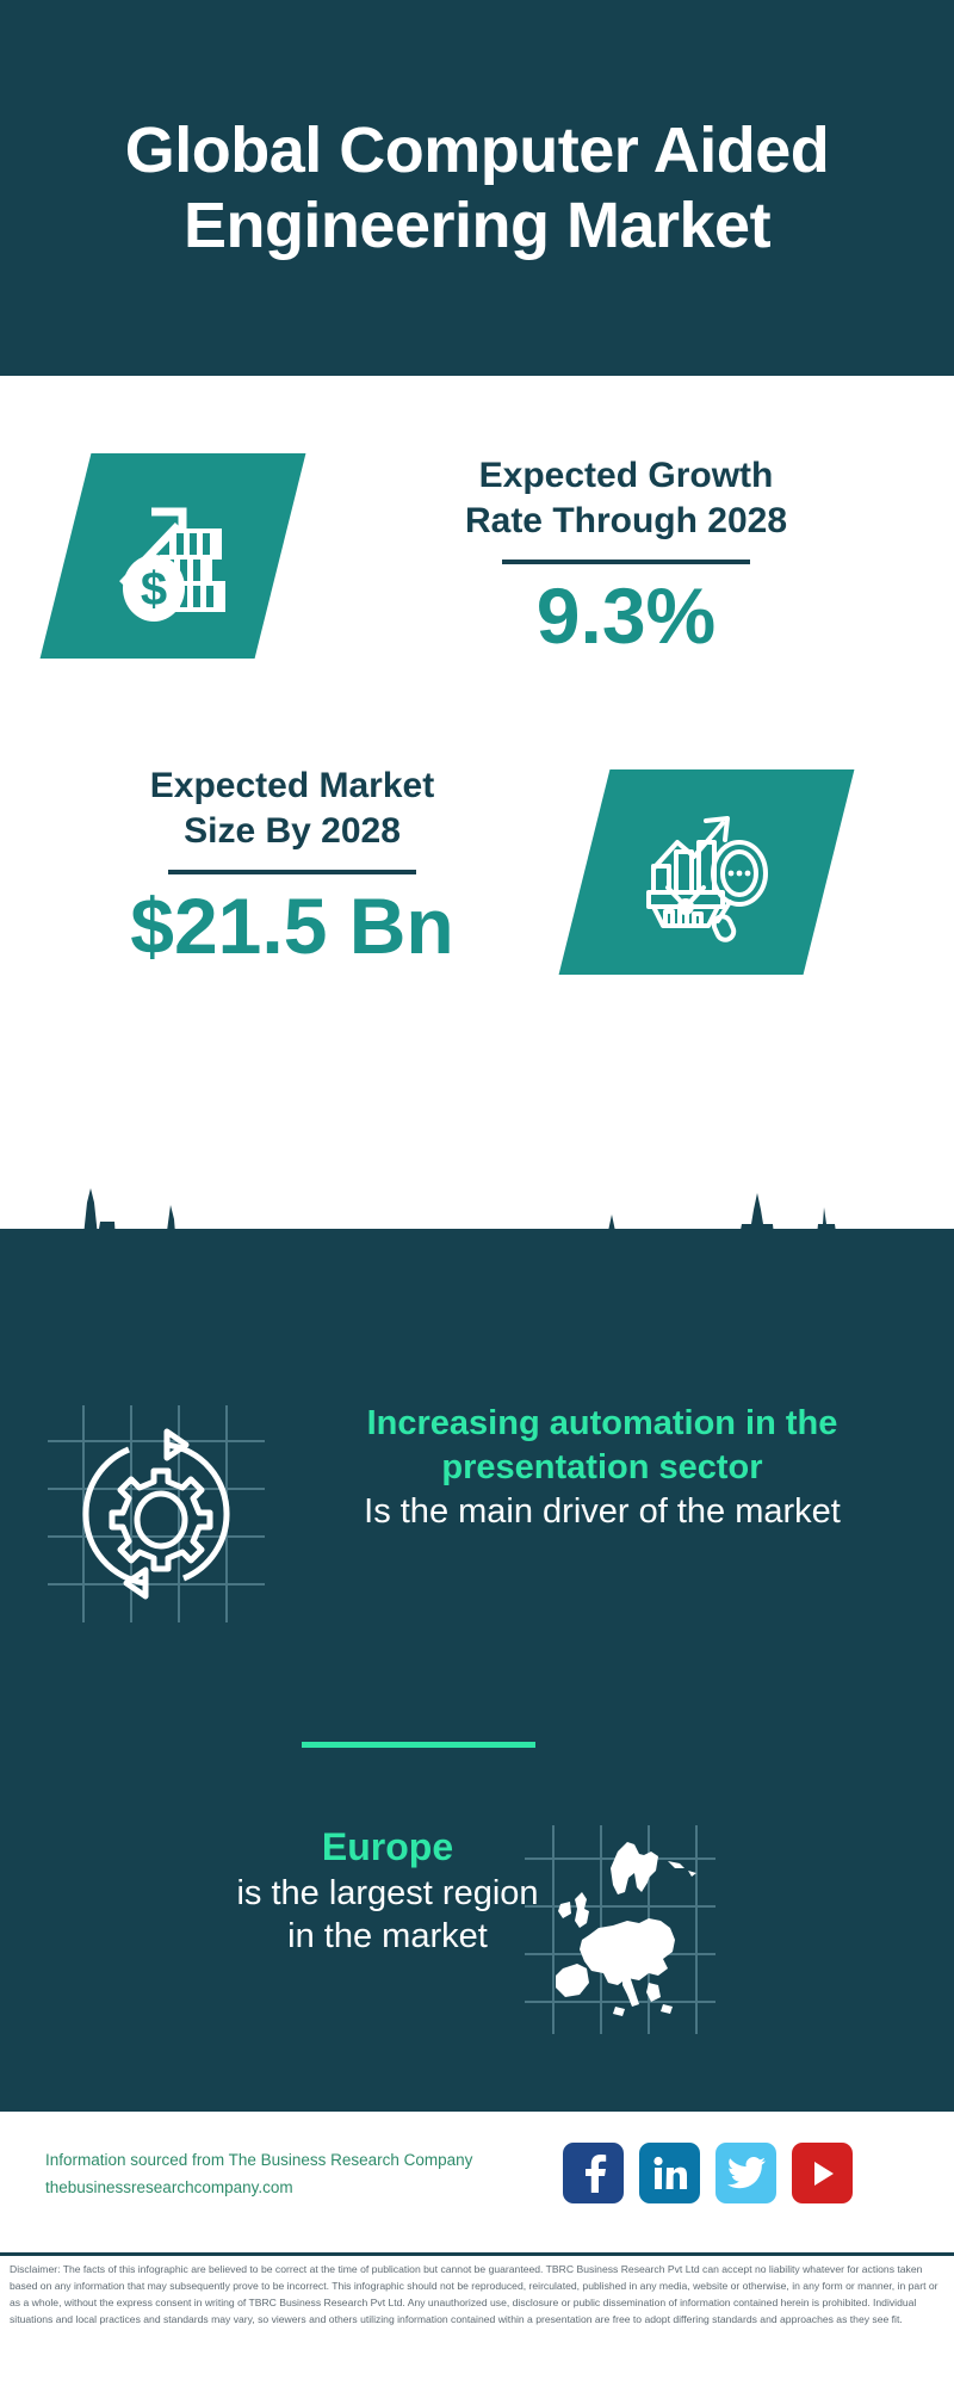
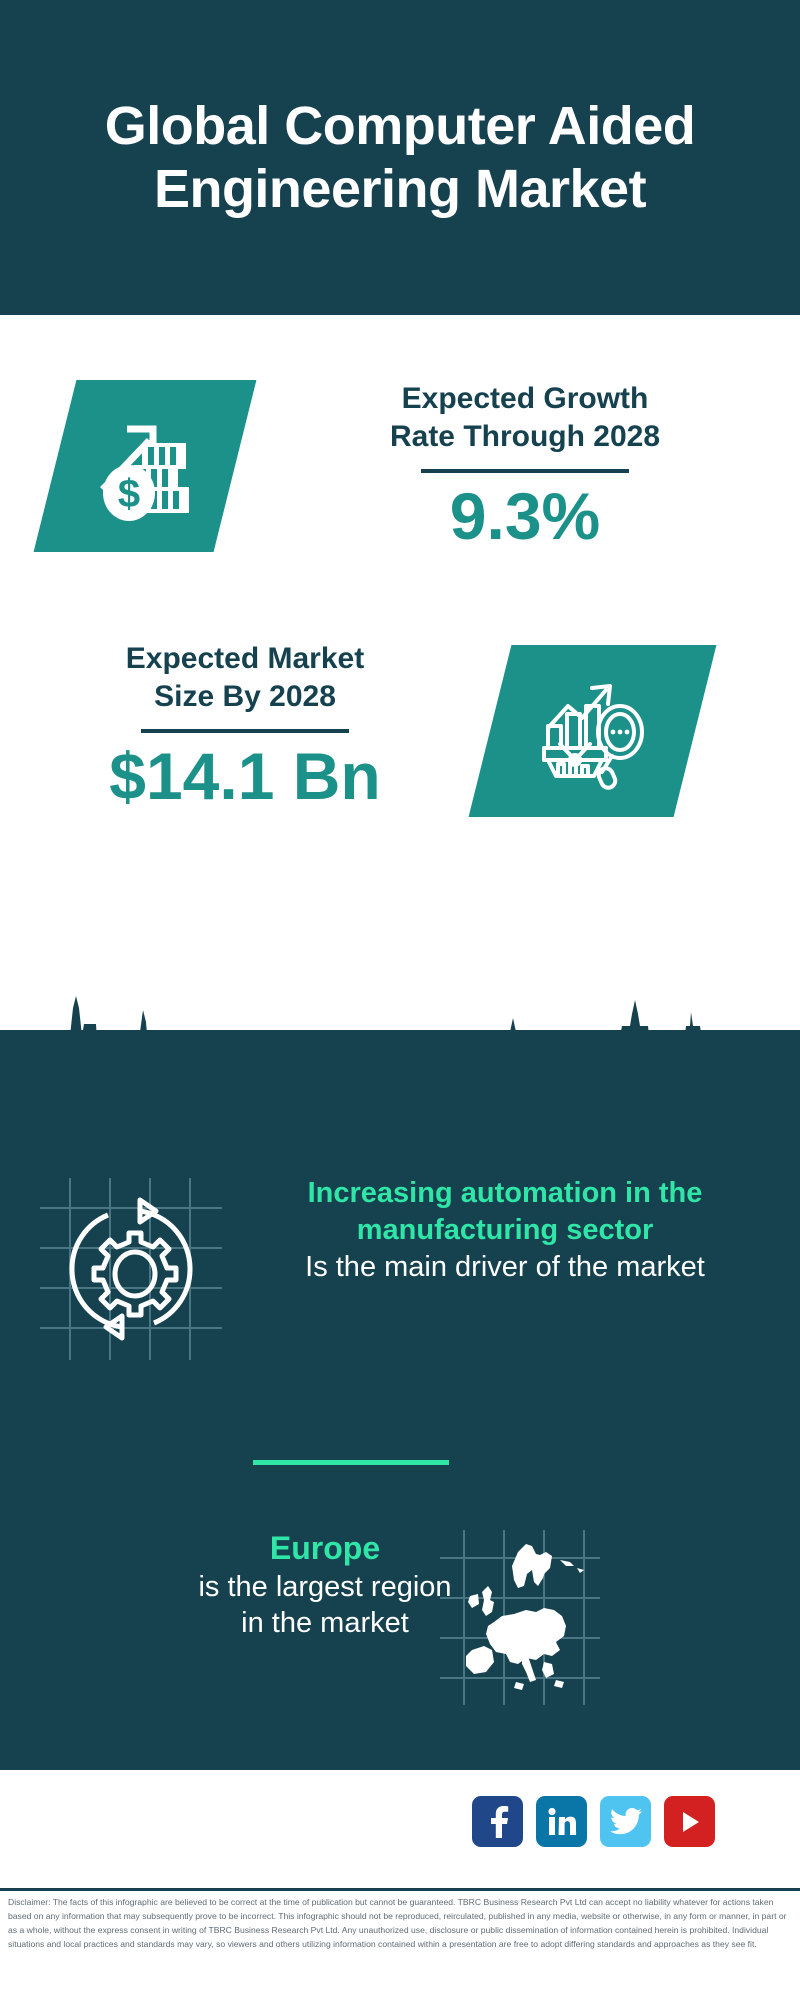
  Global Computer Aided Engineering Market
  Expected Growth
  Rate Through 2028
  9.3%
  Expected Market
  Size By 2028
- $21.5 Bn
+ $14.1 Bn
- Increasing automation in the presentation sector
+ Increasing automation in the manufacturing sector
  Is the main driver of the market
  Europe
  is the largest region
  in the market
- Information sourced from The Business Research Company
- thebusinessresearchcompany.com
  Disclaimer: The facts of this infographic are believed to be correct at the time of publication but cannot be guaranteed. TBRC Business Research Pvt Ltd can accept no liability whatever for actions taken based on any information that may subsequently prove to be incorrect. This infographic should not be reproduced, reirculated, published in any media, website or otherwise, in any form or manner, in part or as a whole, without the express consent in writing of TBRC Business Research Pvt Ltd. Any unauthorized use, disclosure or public dissemination of information contained herein is prohibited. Individual situations and local practices and standards may vary, so viewers and others utilizing information contained within a presentation are free to adopt differing standards and approaches as they see fit.
